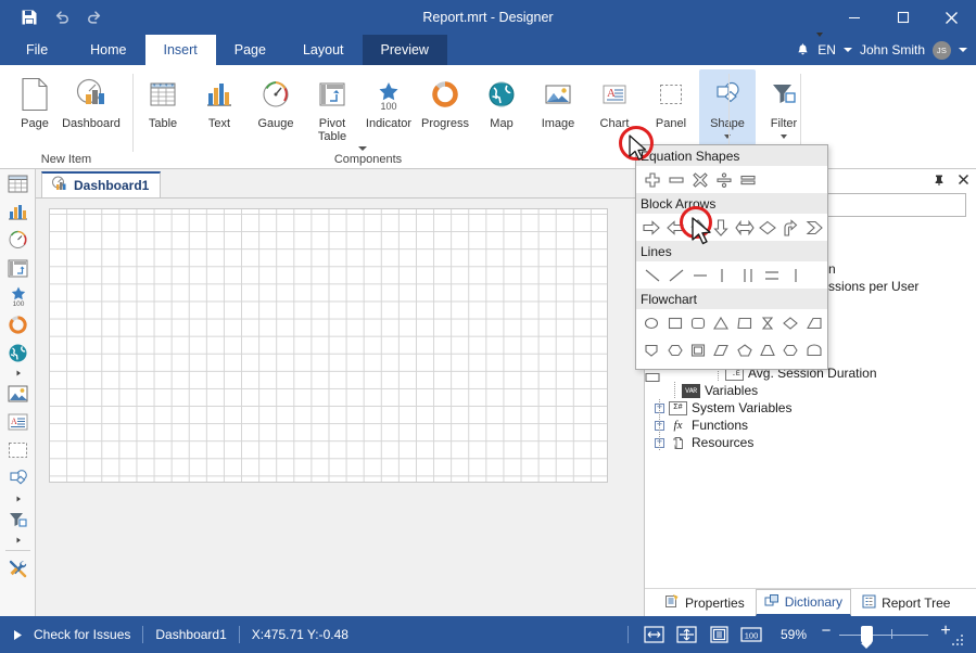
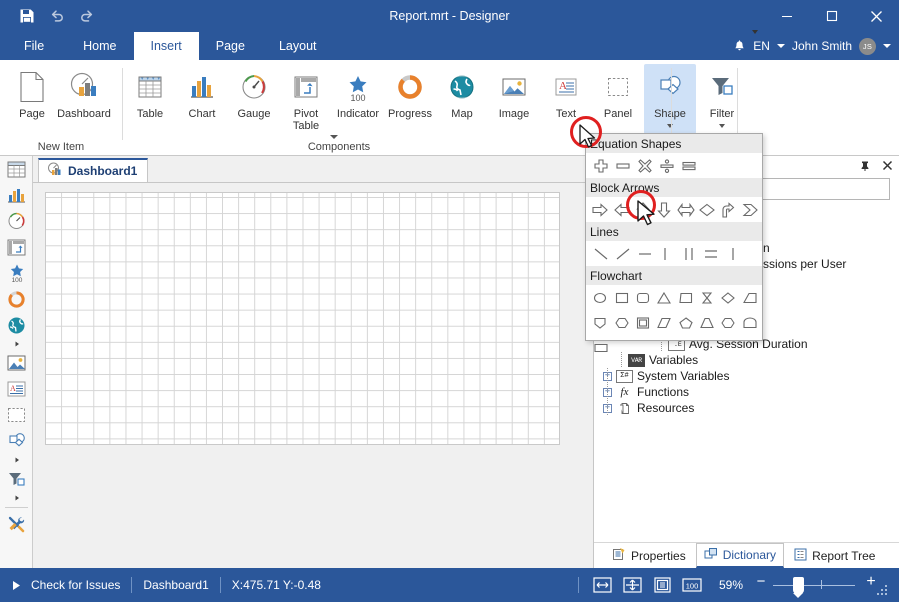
  Report.mrt - Designer
  File
  Home
  Insert
  Page
  Layout
- Preview
  EN
  John Smith
  JS
  Page
  Dashboard
  New Item
  Table
- Text
+ Chart
  Gauge
  Pivot
  Table
  100
  Indicator
  Progress
  Map
  Image
  A
- Chart
+ Text
  Panel
  Shpe
  Filter
  Components
  A
  Dashboard1
  Avg. Session Duration
  Variables
  Σ#
  System Variables
  fx
  Functions
  Resources
  Properties
  Dictionary
  Report Tree
  Equation Shapes
  Block Arrows
  Lines
  Flowchart
  Check for Issues
  Dashboard1
  X:475.71 Y:-0.48
  100
  59%
  −
  +
